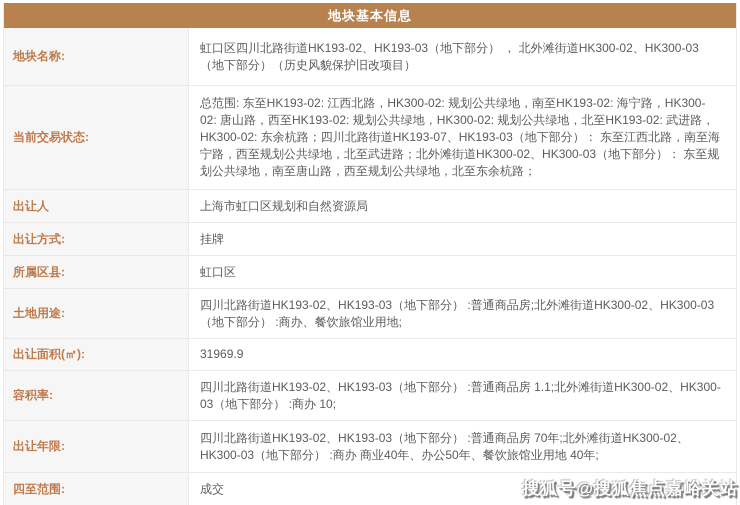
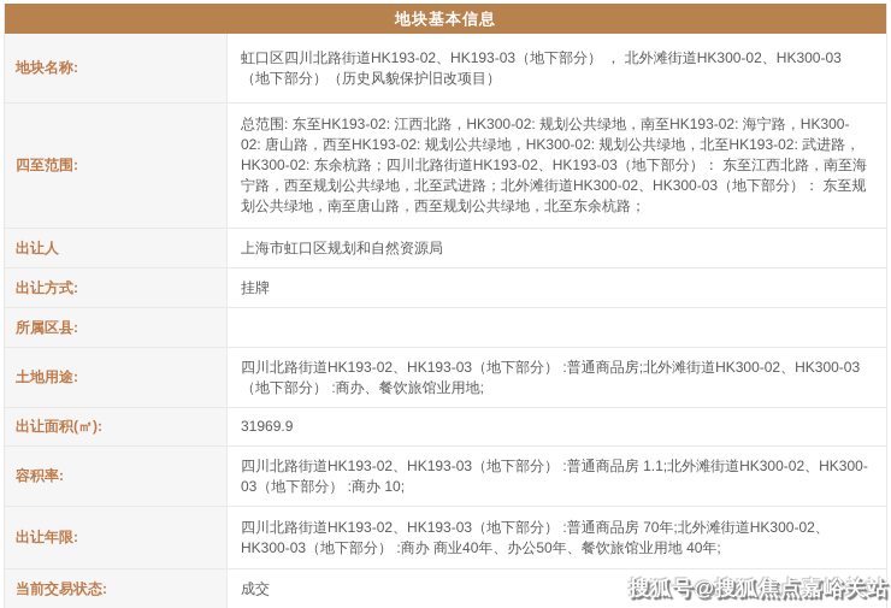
  地块基本信息
  地块名称:
  虹口区四川北路街道HK193-02、HK193-03（地下部分） ， 北外滩街道HK300-02、HK300-03（地下部分）（历史风貌保护旧改项目）
- 当前交易状态:
+ 四至范围:
- 总范围: 东至HK193-02: 江西北路，HK300-02: 规划公共绿地，南至HK193-02: 海宁路，HK300-02: 唐山路，西至HK193-02: 规划公共绿地，HK300-02: 规划公共绿地，北至HK193-02: 武进路，HK300-02: 东余杭路；四川北路街道HK193-07、HK193-03（地下部分）： 东至江西北路，南至海宁路，西至规划公共绿地，北至武进路；北外滩街道HK300-02、HK300-03（地下部分）： 东至规划公共绿地，南至唐山路，西至规划公共绿地，北至东余杭路；
+ 总范围: 东至HK193-02: 江西北路，HK300-02: 规划公共绿地，南至HK193-02: 海宁路，HK300-02: 唐山路，西至HK193-02: 规划公共绿地，HK300-02: 规划公共绿地，北至HK193-02: 武进路，HK300-02: 东余杭路；四川北路街道HK193-02、HK193-03（地下部分）： 东至江西北路，南至海宁路，西至规划公共绿地，北至武进路；北外滩街道HK300-02、HK300-03（地下部分）： 东至规划公共绿地，南至唐山路，西至规划公共绿地，北至东余杭路；
  出让人
  上海市虹口区规划和自然资源局
  出让方式:
  挂牌
  所属区县:
- 虹口区
  土地用途:
  四川北路街道HK193-02、HK193-03（地下部分） :普通商品房;北外滩街道HK300-02、HK300-03（地下部分） :商办、餐饮旅馆业用地;
  出让面积(㎡):
  31969.9
  容积率:
  四川北路街道HK193-02、HK193-03（地下部分） :普通商品房 1.1;北外滩街道HK300-02、HK300-03（地下部分） :商办 10;
  出让年限:
  四川北路街道HK193-02、HK193-03（地下部分） :普通商品房 70年;北外滩街道HK300-02、HK300-03（地下部分） :商办 商业40年、办公50年、餐饮旅馆业用地 40年;
- 四至范围:
+ 当前交易状态:
  成交
  搜狐号@搜狐焦点嘉峪关站
